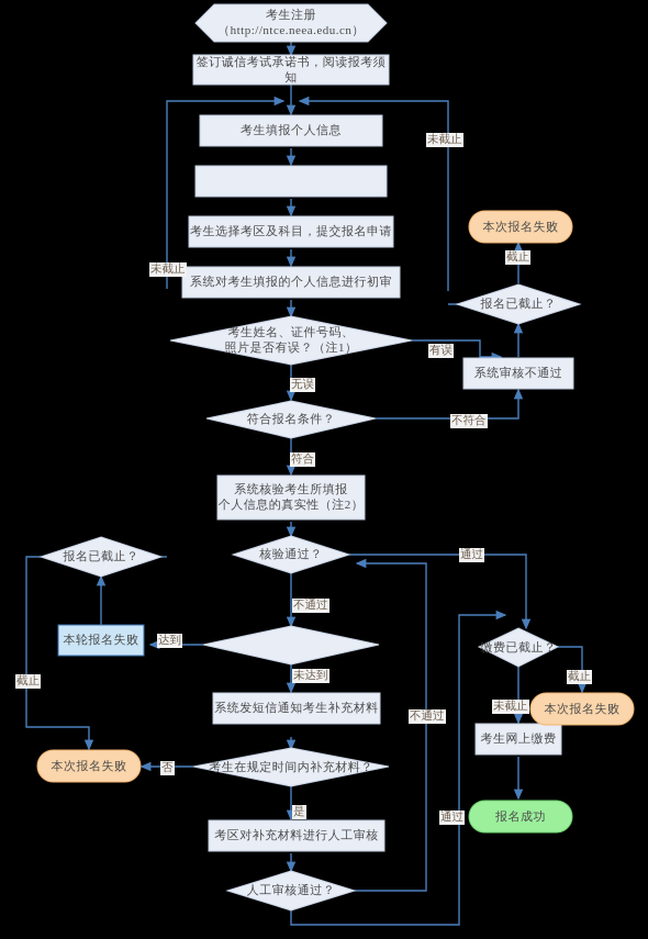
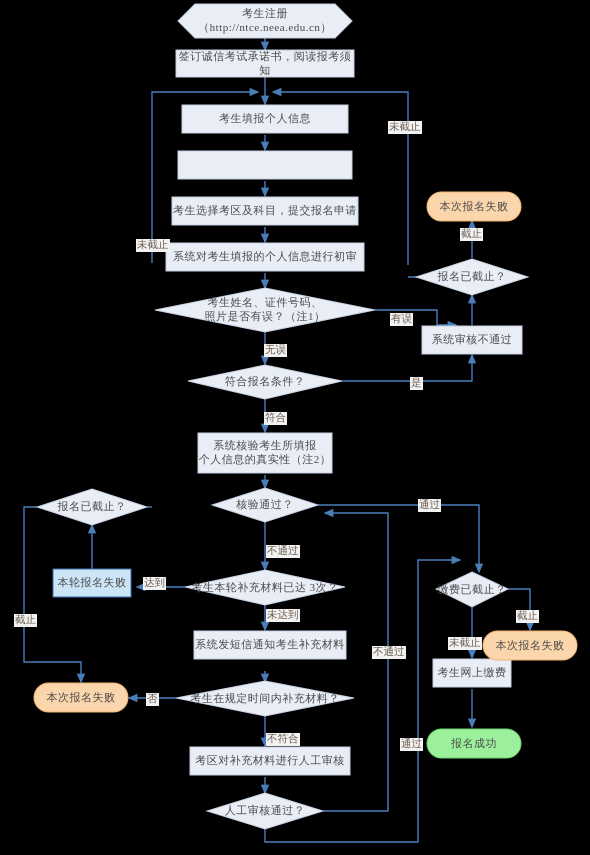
  考生注册
  （http://ntce.neea.edu.cn）
  签订诚信考试承诺书，阅读报考须知
  考生填报个人信息
  考生选择考区及科目，提交报名申请
  系统对考生填报的个人信息进行初审
  考生姓名、证件号码、
  照片是否有误？（注1）
  符合报名条件？
  系统核验考生所填报
  个人信息的真实性（注2）
  核验通过？
  系统审核不通过
  报名已截止？
  本次报名失败
  报名已截止？
  本轮报名失败
  本次报名失败
+ 考生本轮补充材料已达 3次？
  系统发短信通知考生补充材料
  考生在规定时间内补充材料？
  考区对补充材料进行人工审核
  人工审核通过？
  缴费已截止？
  本次报名失败
  考生网上缴费
  报名成功
  未截止
  未截止
  截止
  有误
  无误
- 不符合
+ 是
  符合
  通过
  不通过
  达到
  截止
  截止
  未截止
  未达到
  不通过
  否
- 是
+ 不符合
  通过
